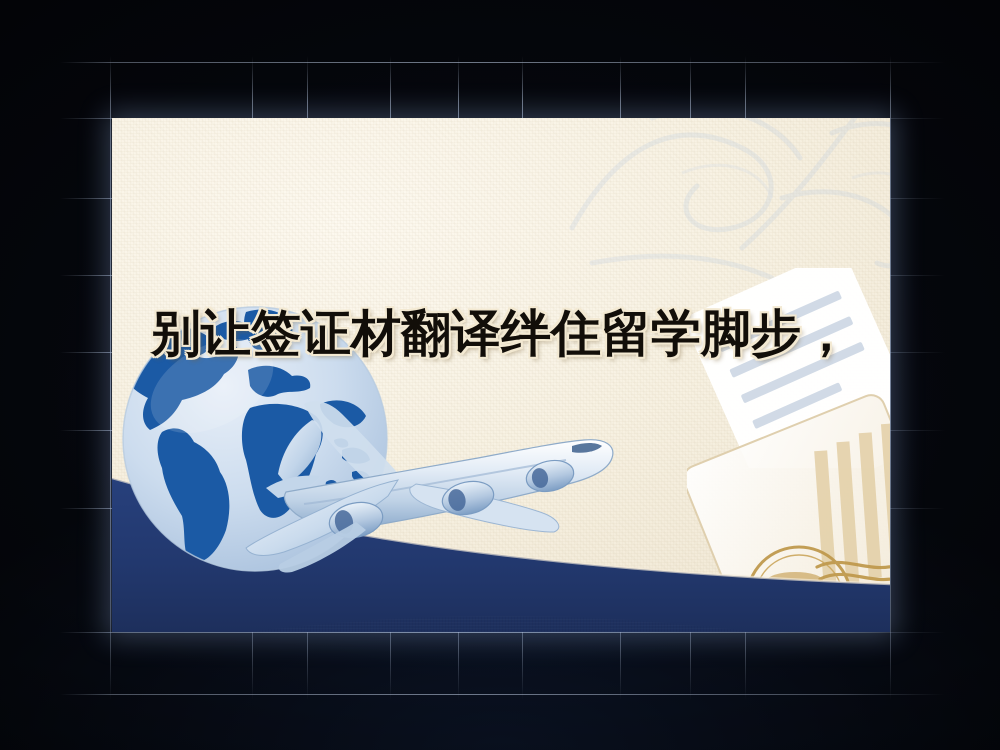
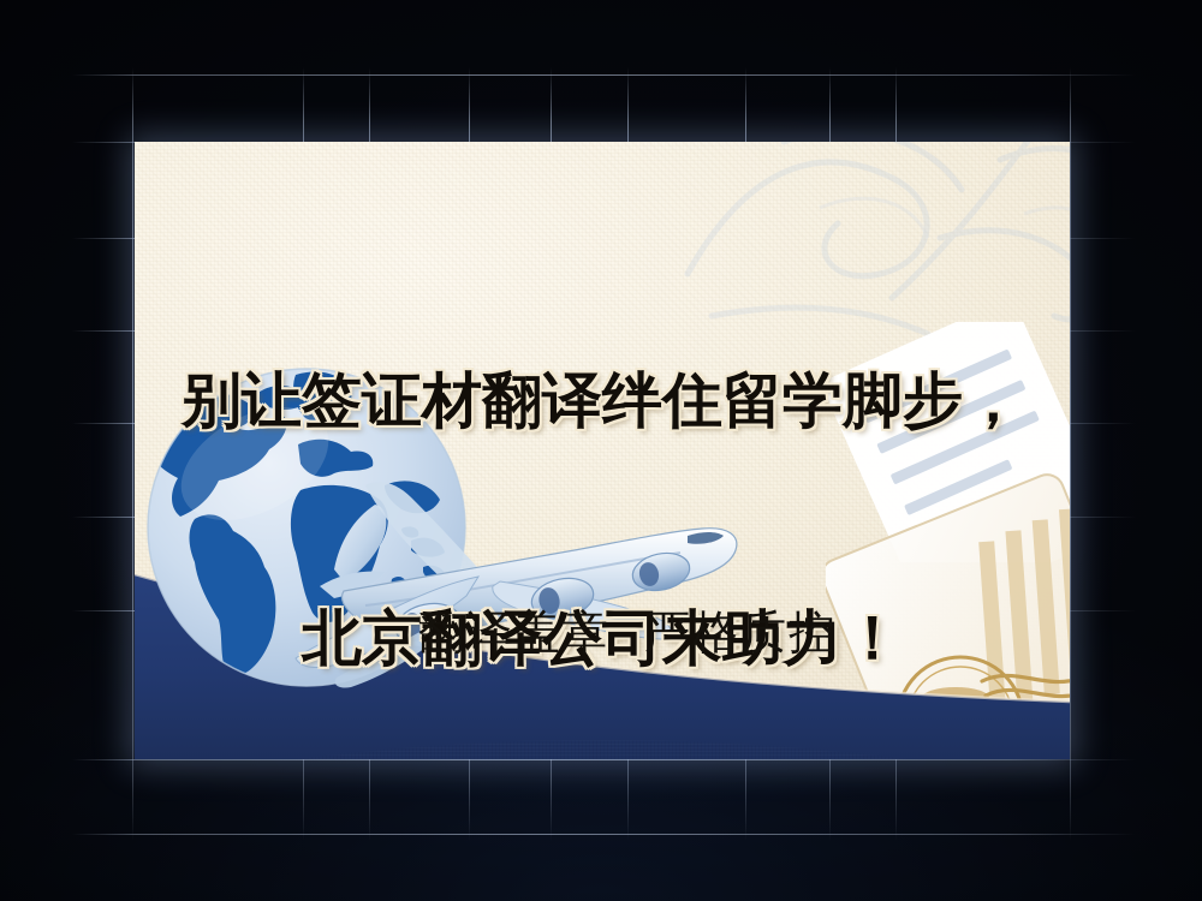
  别让签证材翻译绊住留学脚步，
+ 北京翻译公司来助力！
+ 翻译盖章 严格质控
